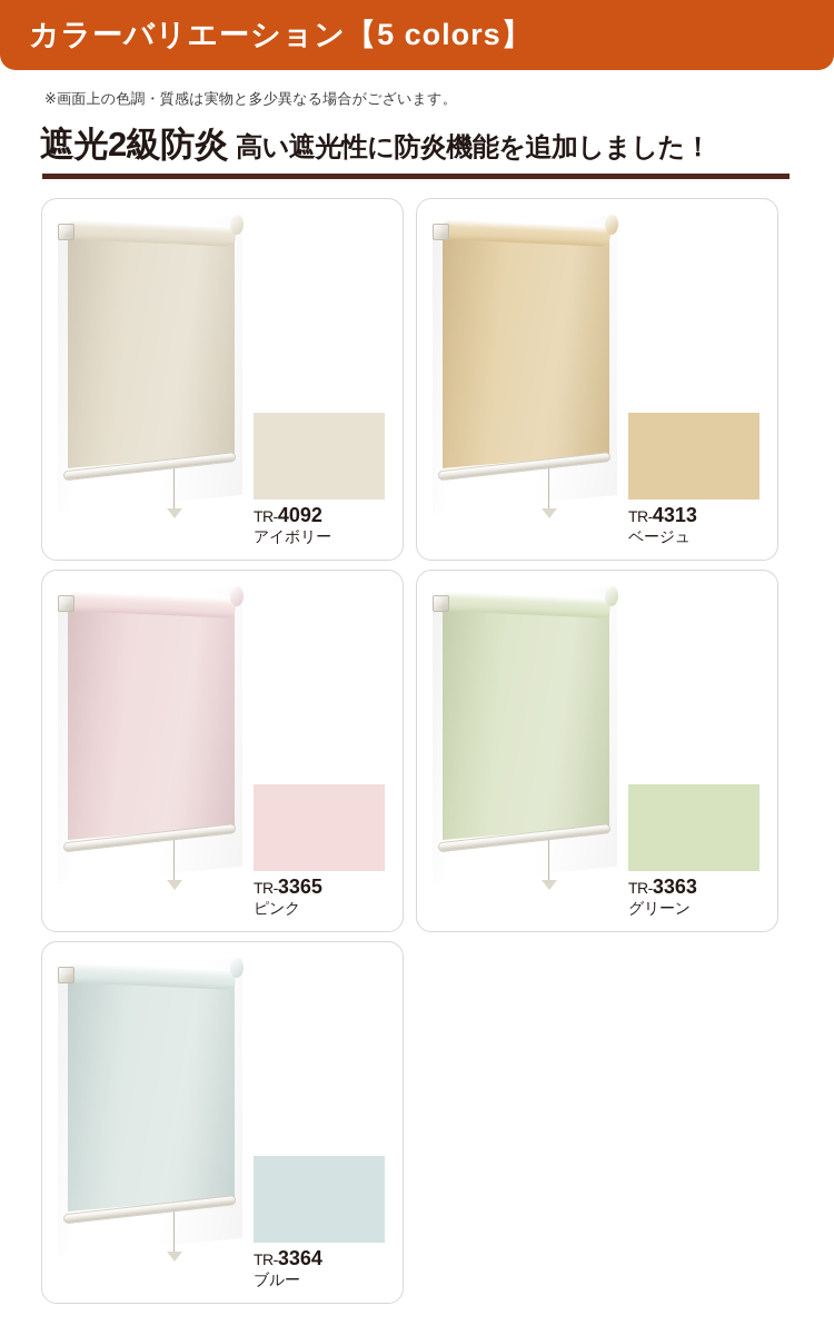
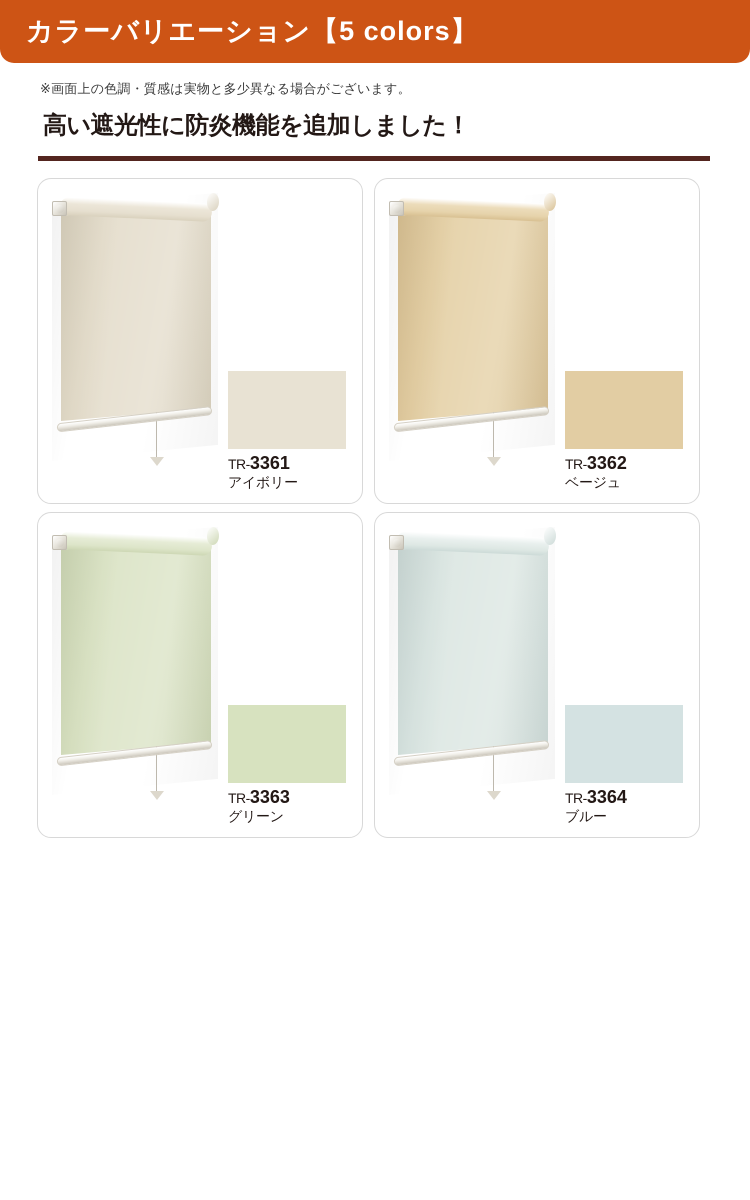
  カラーバリエーション【5 colors】
  ※画面上の色調・質感は実物と多少異なる場合がございます。
- 遮光2級防炎
  高い遮光性に防炎機能を追加しました！
- TR-4092
+ TR-3361
  アイボリー
- TR-4313
+ TR-3362
  ベージュ
- TR-3365
- ピンク
  TR-3363
  グリーン
  TR-3364
  ブルー
